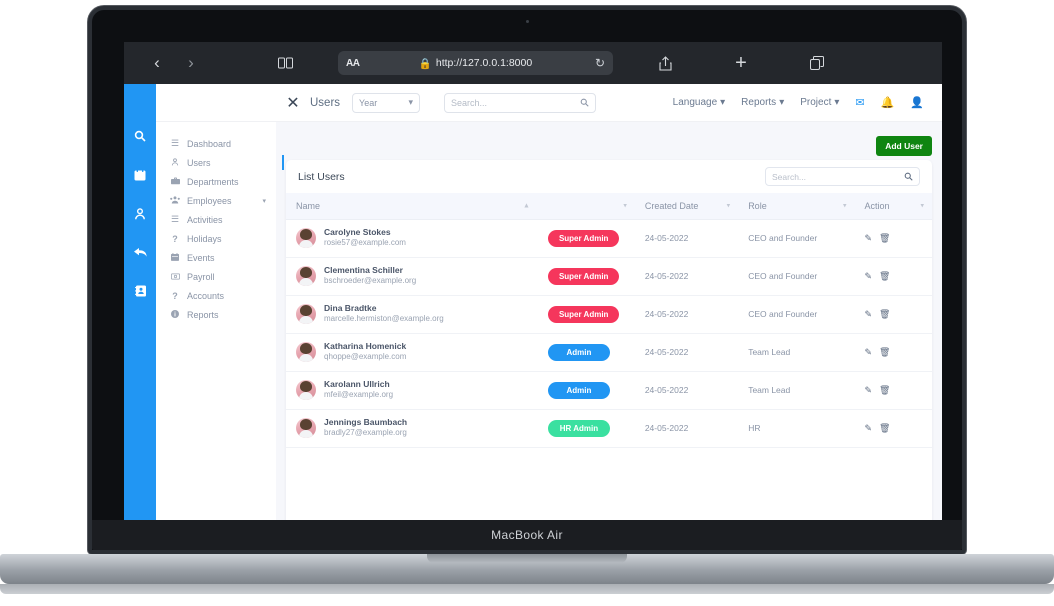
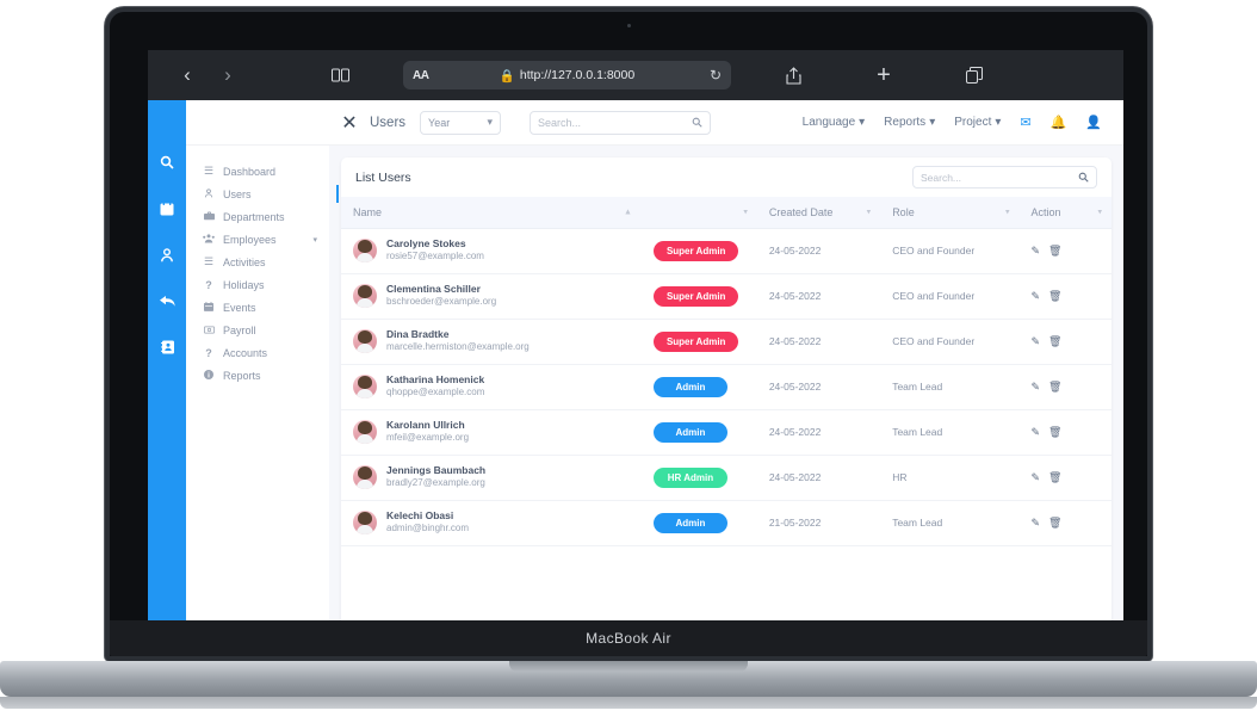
  ‹
  ›
  AA
  🔒
  http://127.0.0.1:8000
  ↻
  +
  ✕
  Users
  Year
  ▾
  Search...
  Language
  ▾
  Reports
  ▾
  Project
  ▾
  ✉
  🔔
  👤
  ☰
  Dashboard
  Users
  Departments
  Employees
  ☰
  Activities
  ?
  Holidays
  Events
  Payroll
  ?
  Accounts
  Reports
- Add User
  List Users
  Search...
  Name		Created Date	Role	Action
  Carolyne Stokesrosie57@example.com	Super Admin	24-05-2022	CEO and Founder	✎ 🗑
  Clementina Schillerbschroeder@example.org	Super Admin	24-05-2022	CEO and Founder	✎ 🗑
  Dina Bradtkemarcelle.hermiston@example.org	Super Admin	24-05-2022	CEO and Founder	✎ 🗑
  Katharina Homenickqhoppe@example.com	Admin	24-05-2022	Team Lead	✎ 🗑
  Karolann Ullrichmfeil@example.org	Admin	24-05-2022	Team Lead	✎ 🗑
  Jennings Baumbachbradly27@example.org	HR Admin	24-05-2022	HR	✎ 🗑
+ Kelechi Obasiadmin@binghr.com	Admin	21-05-2022	Team Lead	✎ 🗑
  MacBook Air
